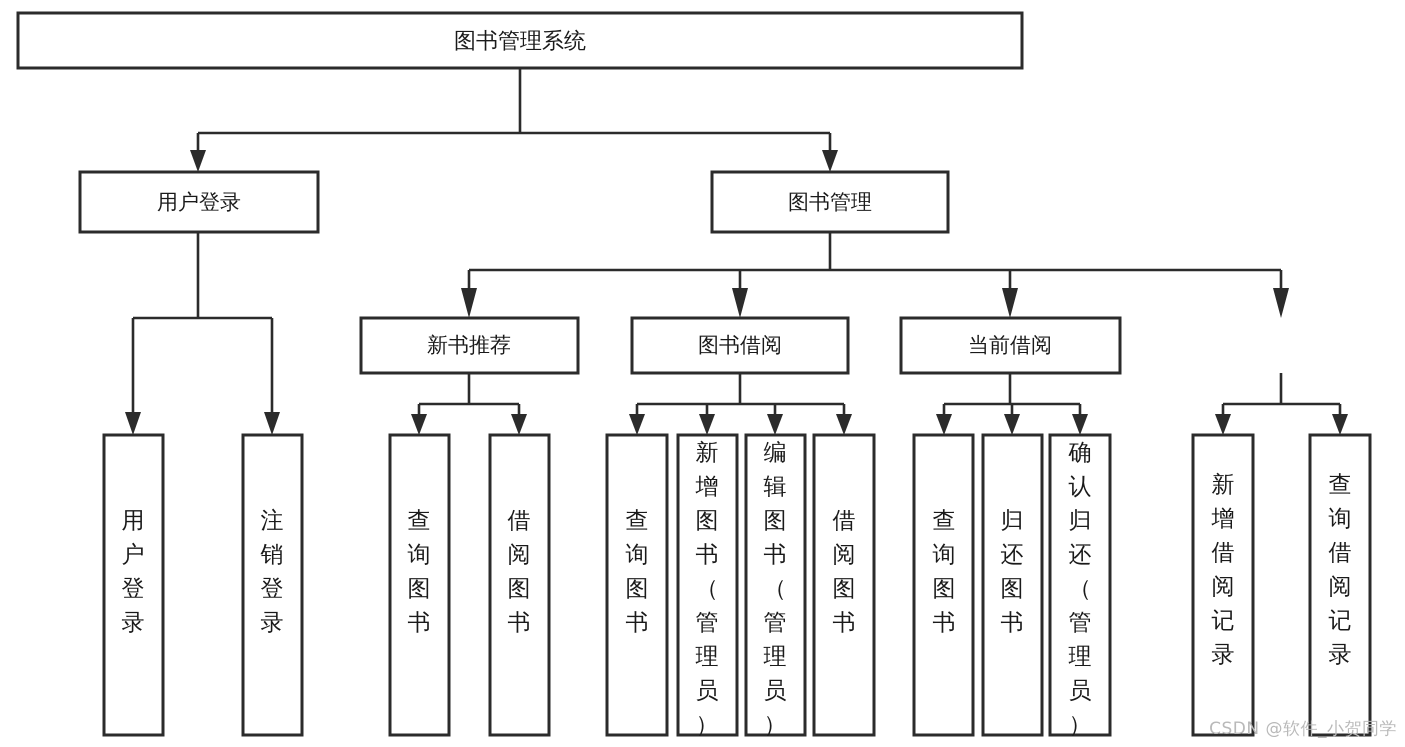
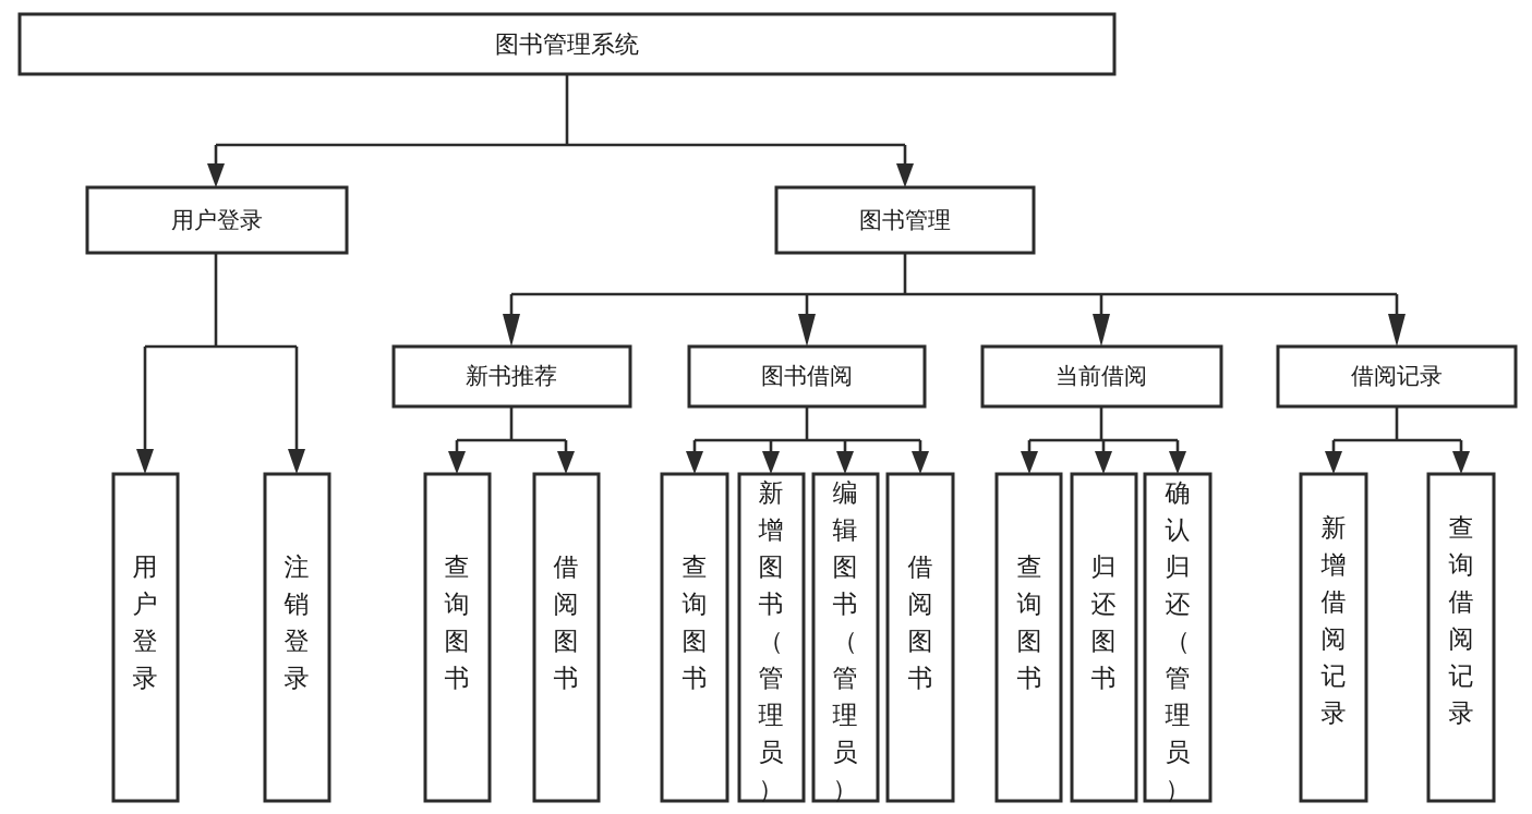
  图书管理系统
  用户登录
  图书管理
  新书推荐
  图书借阅
  当前借阅
+ 借阅记录
  用户登录
  注销登录
  查询图书
  借阅图书
  查询图书
  新增图书（管理员）
  编辑图书（管理员）
  借阅图书
  查询图书
  归还图书
  确认归还（管理员）
  新增借阅记录
  查询借阅记录
- CSDN @软件_小贺同学
